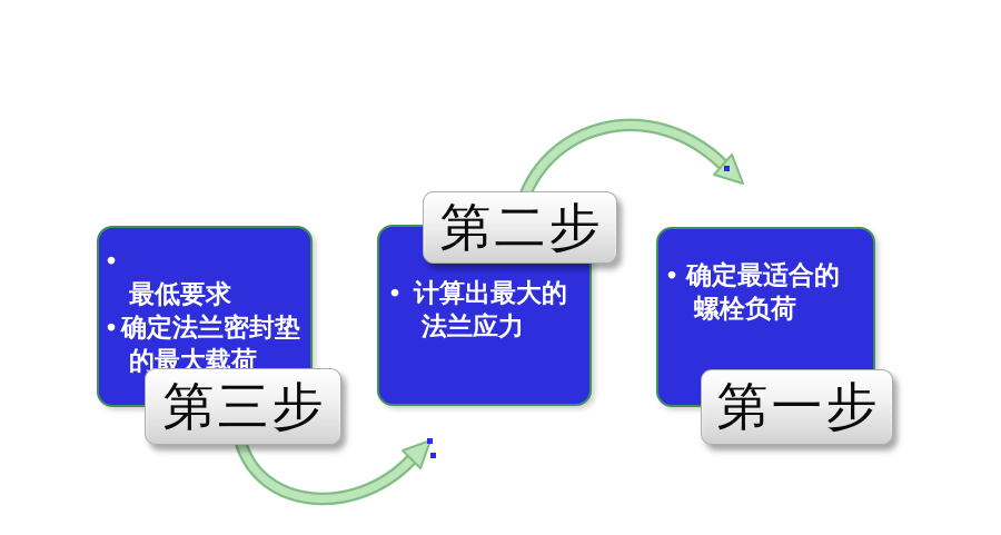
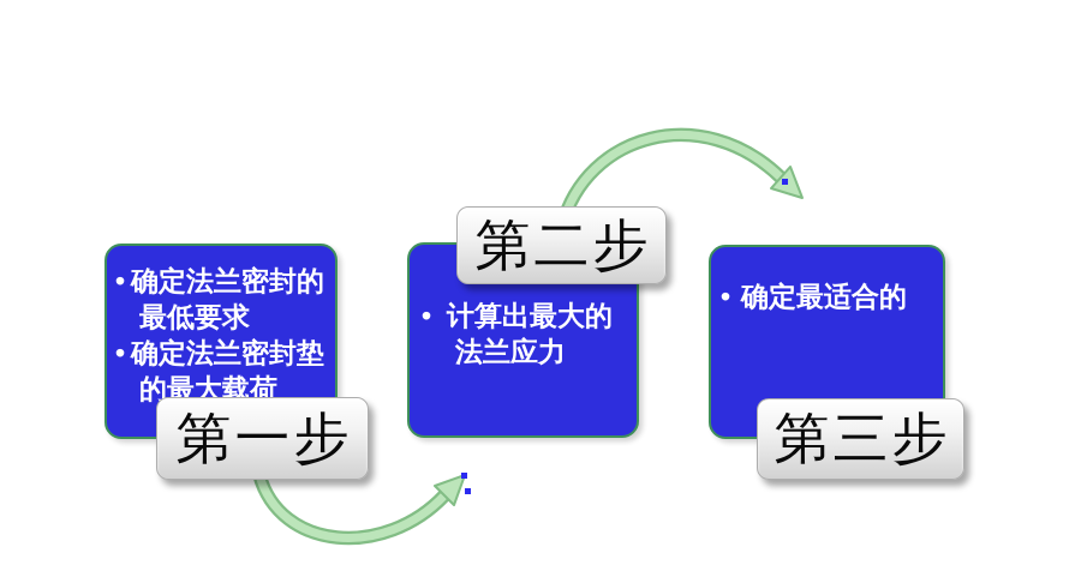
  •
+ 确定法兰密封的
  最低要求
  •
  确定法兰密封垫
  的最大载荷
  •
  计算出最大的
  法兰应力
  •
  确定最适合的
- 螺栓负荷
- 第三步
+ 第一步
  第二步
- 第一步
+ 第三步
